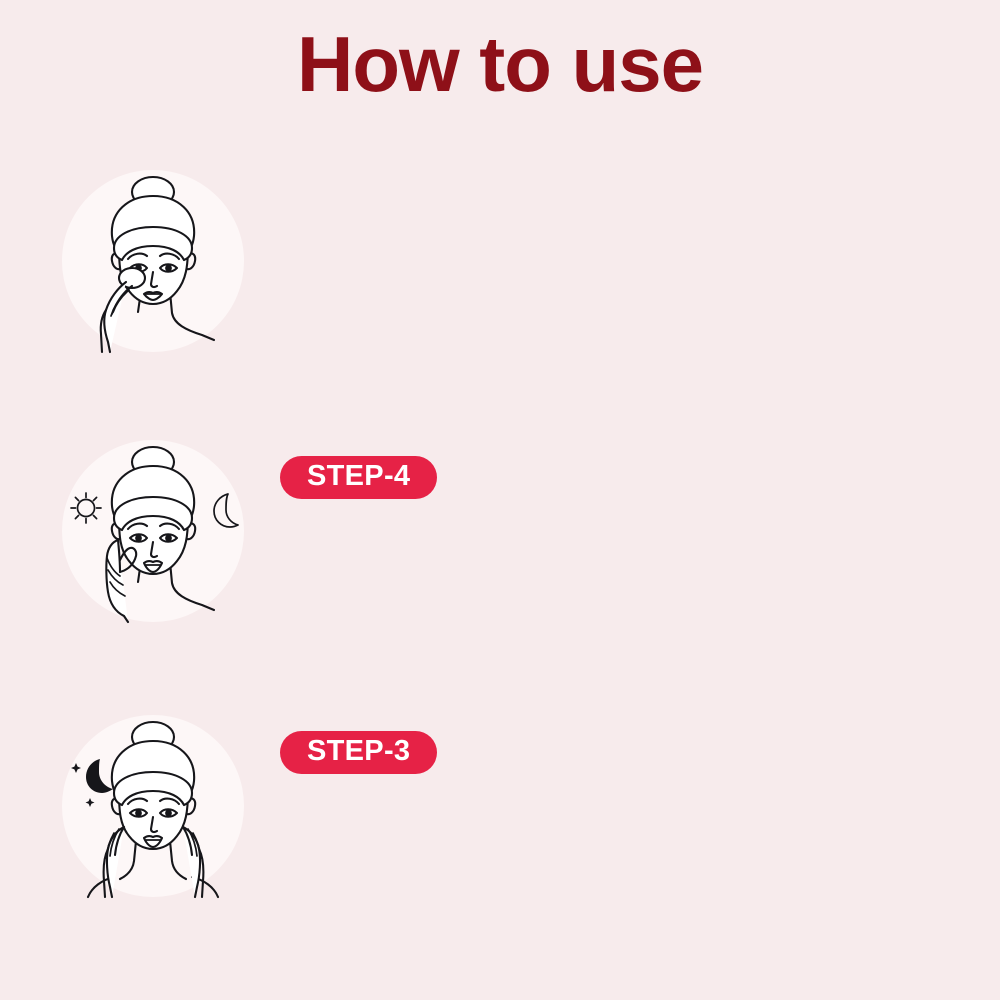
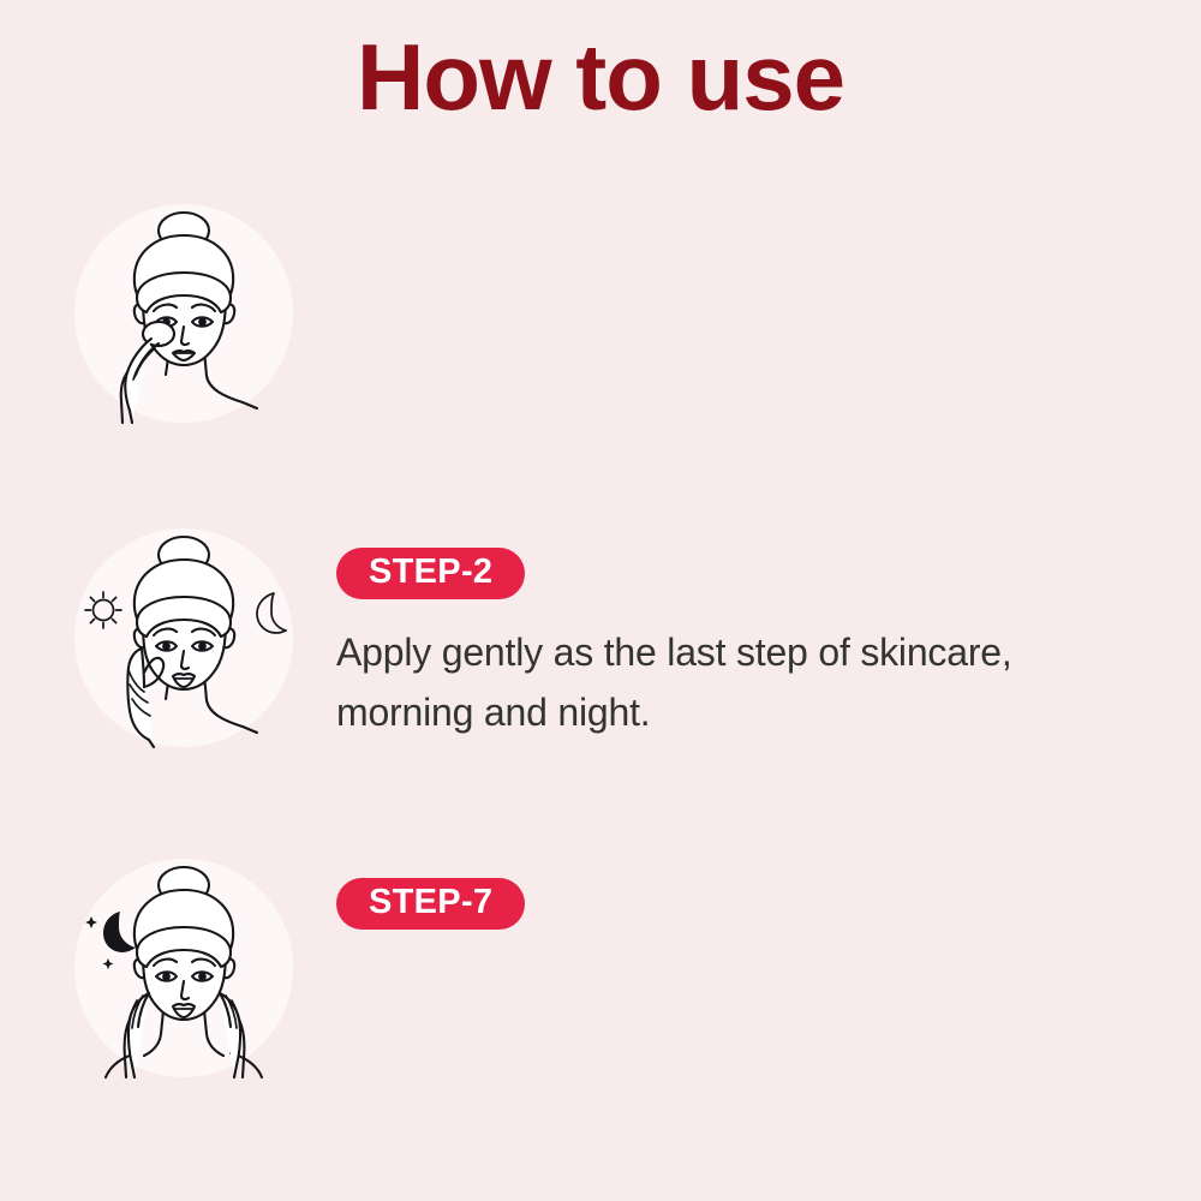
  How to use
- STEP-4
+ STEP-2
+ Apply gently as the last step of skincare, morning and night.
- STEP-3
+ STEP-7
